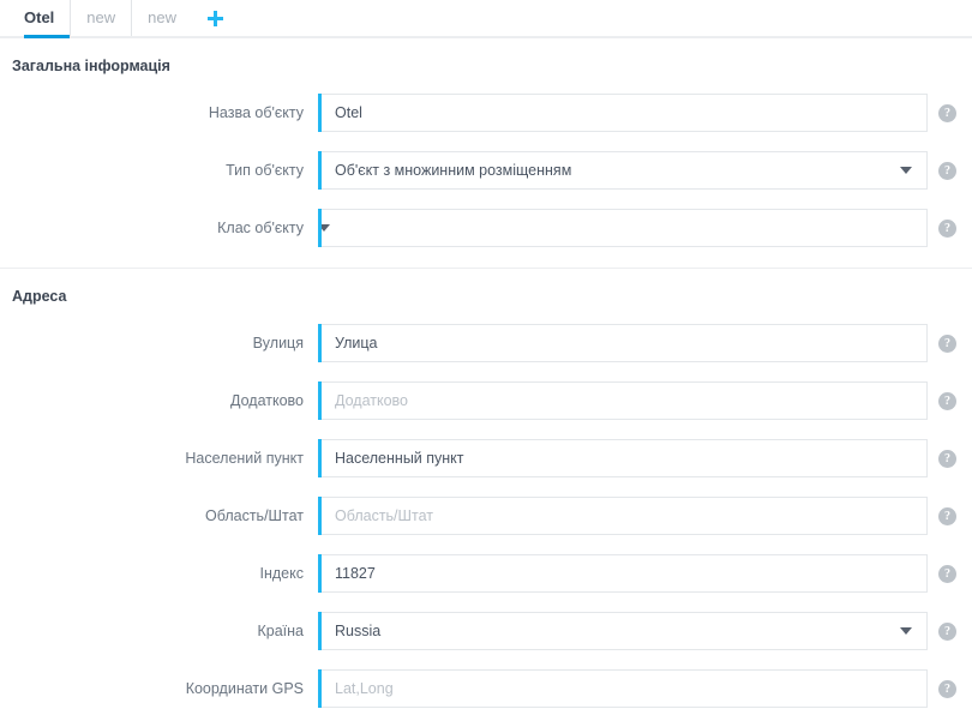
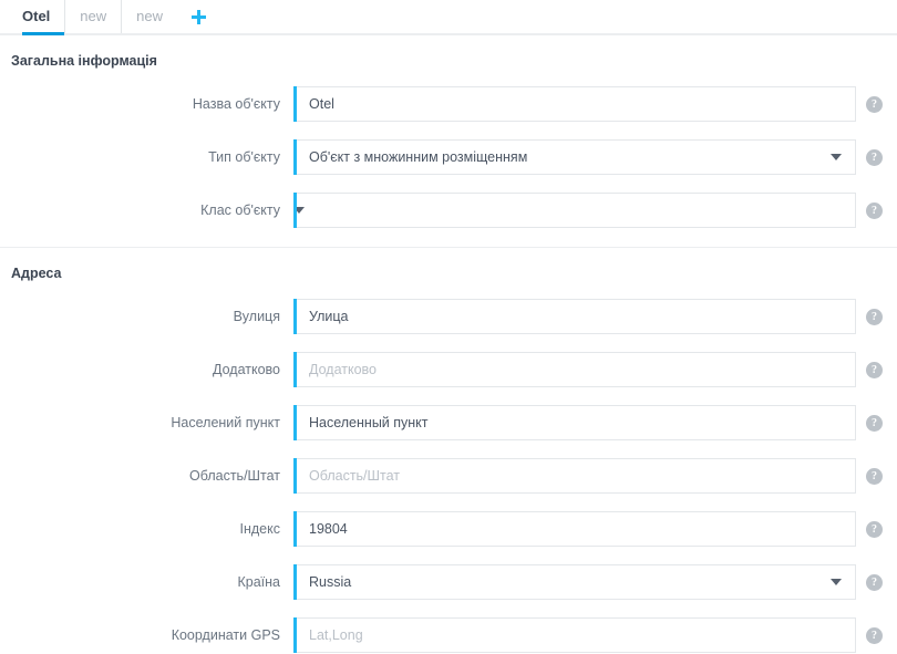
  Otel
  new
  new
  Загальна інформація
  Назва об'єкту
  Otel
  ?
  Тип об'єкту
  Об'єкт з множинним розміщенням
  ?
  Клас об'єкту
  ?
  Адреса
  Вулиця
  Улица
  ?
  Додатково
  Додатково
  ?
  Населений пункт
  Населенный пункт
  ?
  Область/Штат
  Область/Штат
  ?
  Індекс
- 11827
+ 19804
  ?
  Країна
  Russia
  ?
  Координати GPS
  Lat,Long
  ?
